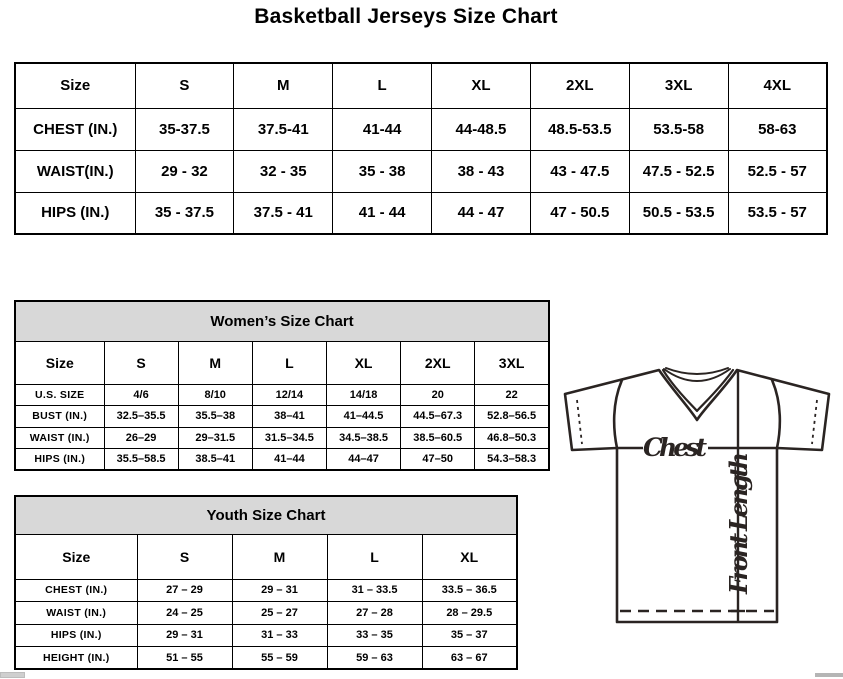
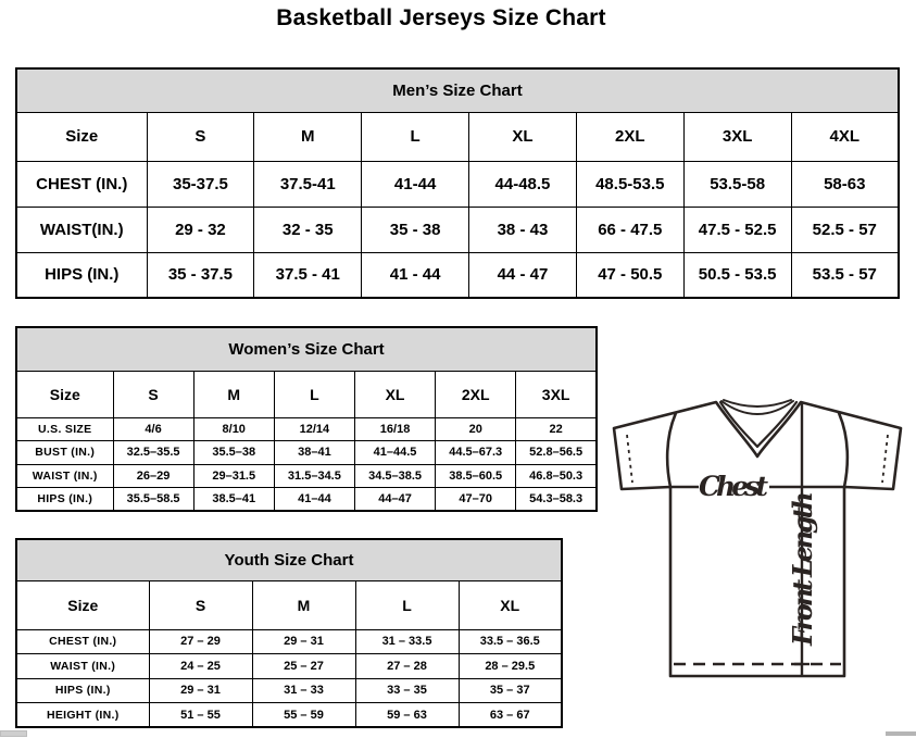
  Basketball Jerseys Size Chart
+ Men’s Size Chart
  Size	S	M	L	XL	2XL	3XL	4XL
  CHEST (IN.)	35-37.5	37.5-41	41-44	44-48.5	48.5-53.5	53.5-58	58-63
- WAIST(IN.)	29 - 32	32 - 35	35 - 38	38 - 43	43 - 47.5	47.5 - 52.5	52.5 - 57
+ WAIST(IN.)	29 - 32	32 - 35	35 - 38	38 - 43	66 - 47.5	47.5 - 52.5	52.5 - 57
  HIPS (IN.)	35 - 37.5	37.5 - 41	41 - 44	44 - 47	47 - 50.5	50.5 - 53.5	53.5 - 57
  Women’s Size Chart
  Size	S	M	L	XL	2XL	3XL
- U.S. SIZE	4/6	8/10	12/14	14/18	20	22
+ U.S. SIZE	4/6	8/10	12/14	16/18	20	22
  BUST (IN.)	32.5–35.5	35.5–38	38–41	41–44.5	44.5–67.3	52.8–56.5
  WAIST (IN.)	26–29	29–31.5	31.5–34.5	34.5–38.5	38.5–60.5	46.8–50.3
- HIPS (IN.)	35.5–58.5	38.5–41	41–44	44–47	47–50	54.3–58.3
+ HIPS (IN.)	35.5–58.5	38.5–41	41–44	44–47	47–70	54.3–58.3
  Youth Size Chart
  Size	S	M	L	XL
  CHEST (IN.)	27 – 29	29 – 31	31 – 33.5	33.5 – 36.5
  WAIST (IN.)	24 – 25	25 – 27	27 – 28	28 – 29.5
  HIPS (IN.)	29 – 31	31 – 33	33 – 35	35 – 37
  HEIGHT (IN.)	51 – 55	55 – 59	59 – 63	63 – 67
  Chest
